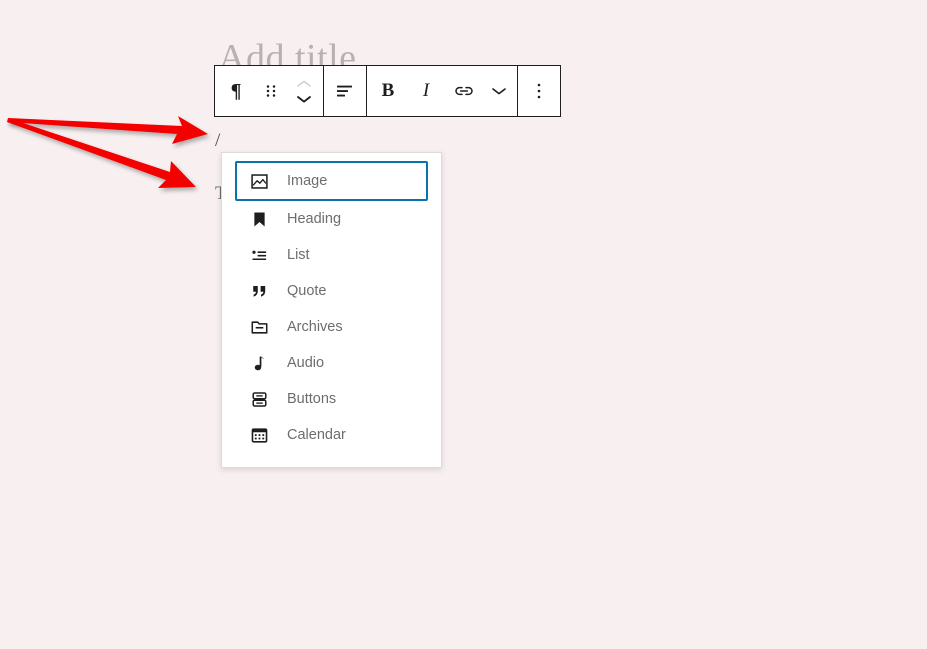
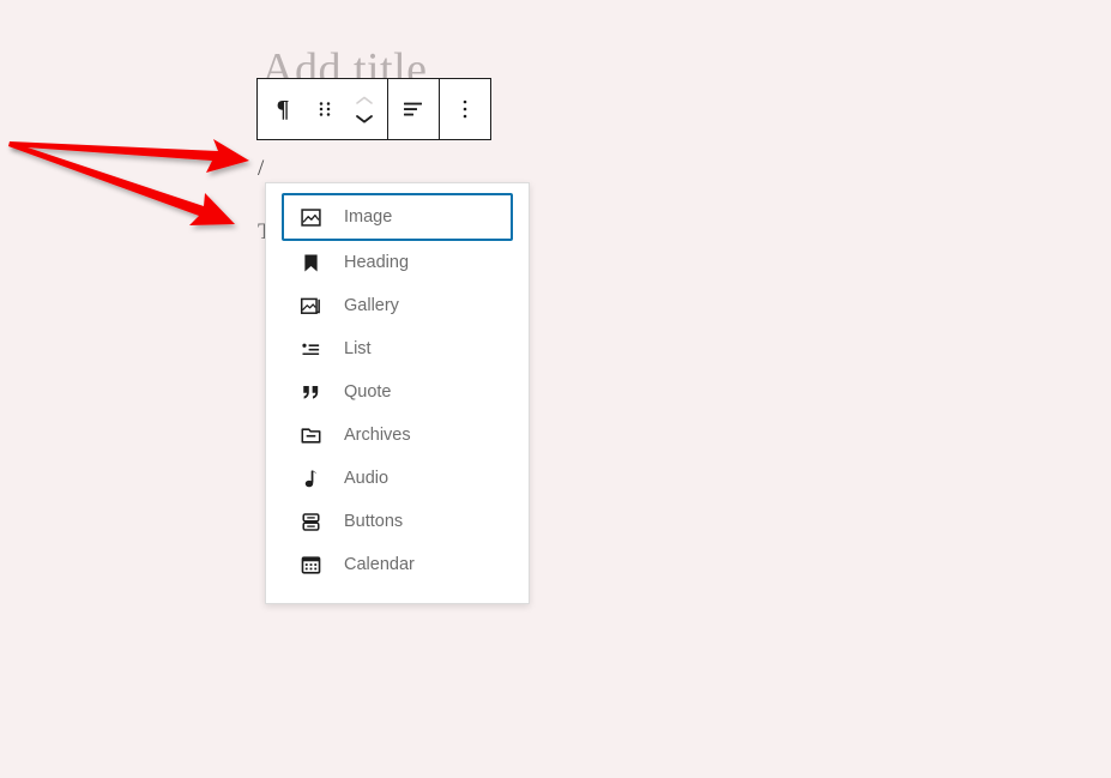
  Add title
  /
  ¶
- B
- I
  Image
  Heading
+ Gallery
  List
  Quote
  Archives
  Audio
  Buttons
  Calendar
